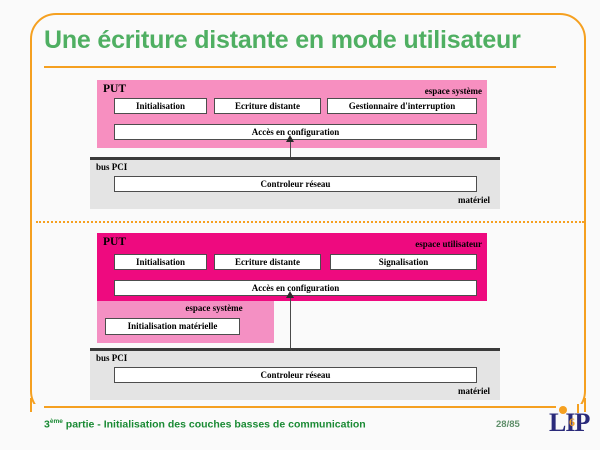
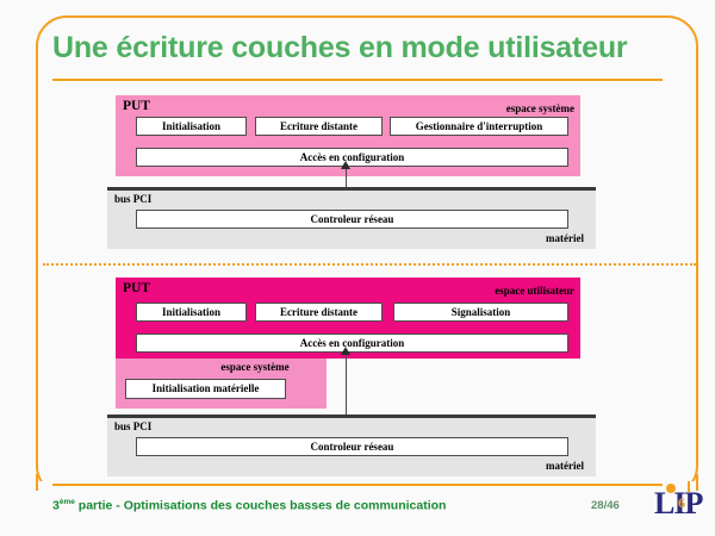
- Une écriture distante en mode utilisateur
+ Une écriture couches en mode utilisateur
  PUT
  espace système
  Initialisation
  Ecriture distante
  Gestionnaire d'interruption
  Accès en configuration
  bus PCI
  Controleur réseau
  matériel
  PUT
  espace utilisateur
  Initialisation
  Ecriture distante
  Signalisation
  Accès en configuration
  espace système
  Initialisation matérielle
  bus PCI
  Controleur réseau
  matériel
- 3 partie - Initialisation des couches basses de communication
+ 3 partie - Optimisations des couches basses de communication
- 28/85
+ 28/46
  LIP
  6
